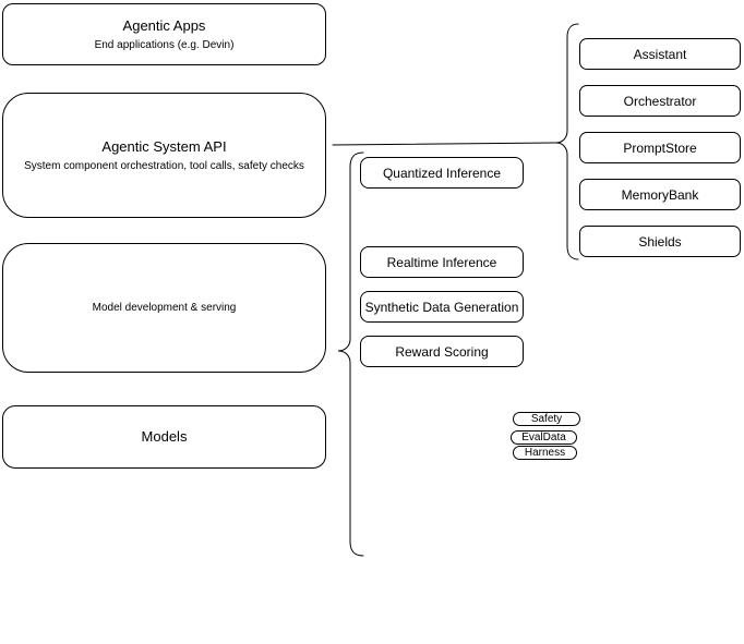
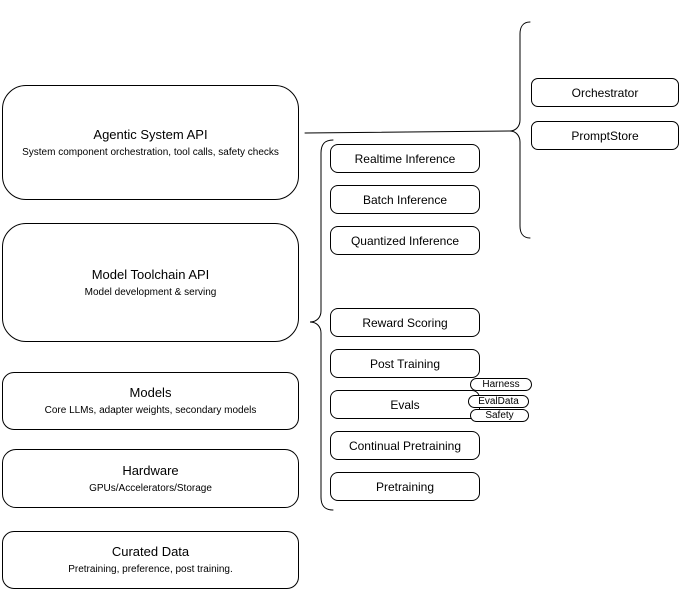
- Agentic Apps
- End applications (e.g. Devin)
  Agentic System API
  System component orchestration, tool calls, safety checks
+ Model Toolchain API
  Model development & serving
  Models
+ Core LLMs, adapter weights, secondary models
+ Hardware
+ GPUs/Accelerators/Storage
+ Curated Data
+ Pretraining, preference, post training.
- Quantized Inference
+ Realtime Inference
+ Batch Inference
- Realtime Inference
+ Quantized Inference
- Synthetic Data Generation
  Reward Scoring
+ Post Training
+ Evals
+ Continual Pretraining
+ Pretraining
- Safety
+ Harness
  EvalData
- Harness
+ Safety
- Assistant
  Orchestrator
  PromptStore
- MemoryBank
- Shields
